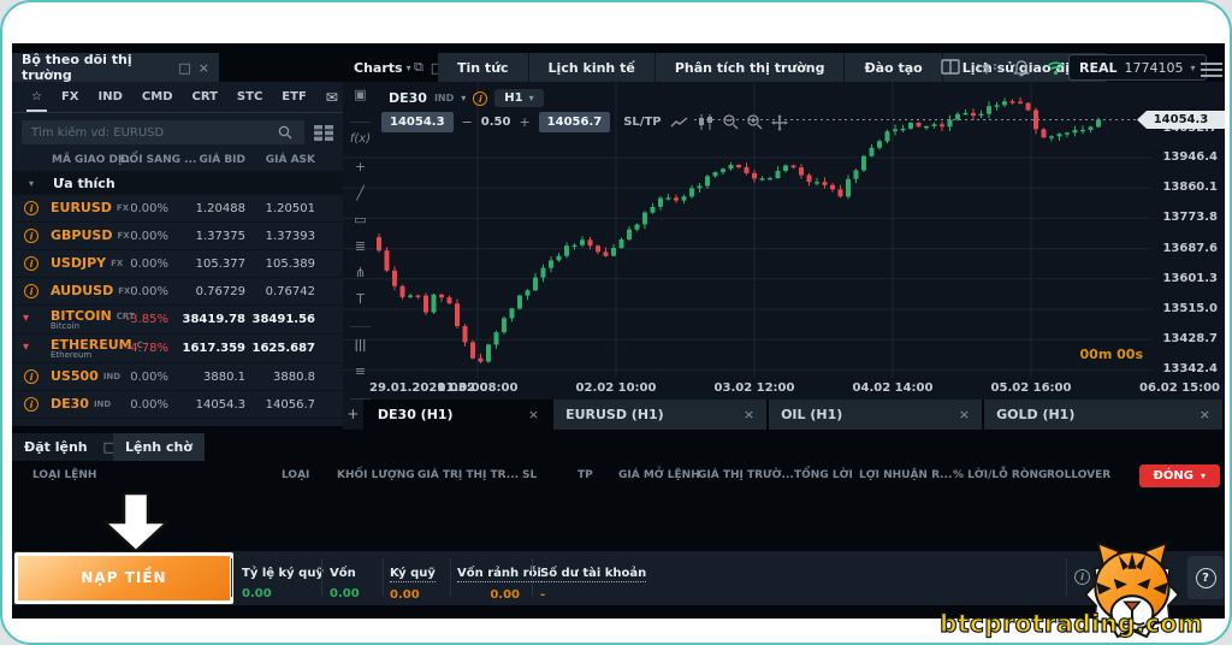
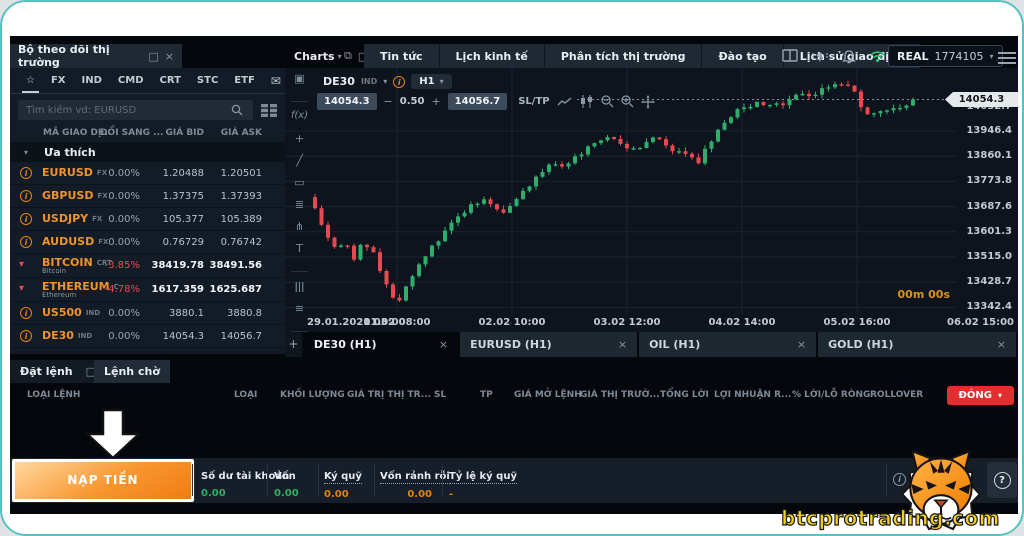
  Bộ theo dõi thị trường
  □
  ×
  Charts
  ▾
  ⧉
  Tin tức
  Lịch kinh tế
  Phân tích thị trường
  Đào tạo
  Lịch sử giao
  $
  REAL
  1774105
  ▾
  ☆
  FX
  IND
  CMD
  CRT
  STC
  ETF
  ✉
  Tìm kiếm vd: EURUSD
  MÃ GIAO DỊ...
  ĐỔI SANG ...
  GIÁ BID
  GIÁ ASK
  ▾
  Ưa thích
  i
  EURUSD FX
  0.00%
  1.20488
  1.20501
  i
  GBPUSD FX
  0.00%
  1.37375
  1.37393
  i
  USDJPY FX
  0.00%
  105.377
  105.389
  i
  AUDUSD FX
  0.00%
  0.76729
  0.76742
  ▾
  BITCOIN CRT
  Bitcoin
  -3.85%
  38419.78
  38491.56
  ▾
  ETHEREUM C
  Ethereum
  -4.78%
  1617.359
  1625.687
  i
  US500 IND
  0.00%
  3880.1
  3880.8
  i
  DE30 IND
  0.00%
  14054.3
  14056.7
  ▣
  f(x)
  +
  ╱
  ▭
  ≣
  ⋔
  T
  ǀǀǀ
  ≡
  DE30
  IND
  ▾
  i
  H1
  ▾
  14054.3
  −
  0.50
  +
  14056.7
  SL/TP
  13946.4
  13860.1
  13773.8
  13687.6
  13601.3
  13515.0
  13428.7
  13342.4
  14054.3
  00m 00s
  29.01.2021 03:00
  01.02 08:00
  02.02 10:00
  03.02 12:00
  04.02 14:00
  05.02 16:00
  06.02 15:00
  +
  DE30 (H1)
  ×
  EURUSD (H1)
  ×
  OIL (H1)
  ×
  GOLD (H1)
  ×
  Đặt lệnh
  □
  Lệnh chờ
  LOẠI LỆNH
  LOẠI
  KHỐI LƯỢNG
  GIÁ TRỊ THỊ TR...
  SL
  TP
  GIÁ MỞ LỆNH
  GIÁ THỊ TRƯỜ...
  TỔNG LỜI
  LỢI NHUẬN R...
  % LỜI/LỖ RÒNG
  ROLLOVER
  ĐÓNG
  ▾
  NẠP TIỀN
- Tỷ lệ ký quỹ
+ Số dư tài khoản
  0.00
  Vốn
  0.00
  Ký quỹ
  0.00
  Vốn rảnh ri
  0.00
- Số dư tài khoản
+ Tỷ lệ ký quỹ
  -
  i
  ?
  btcprotrading.com
